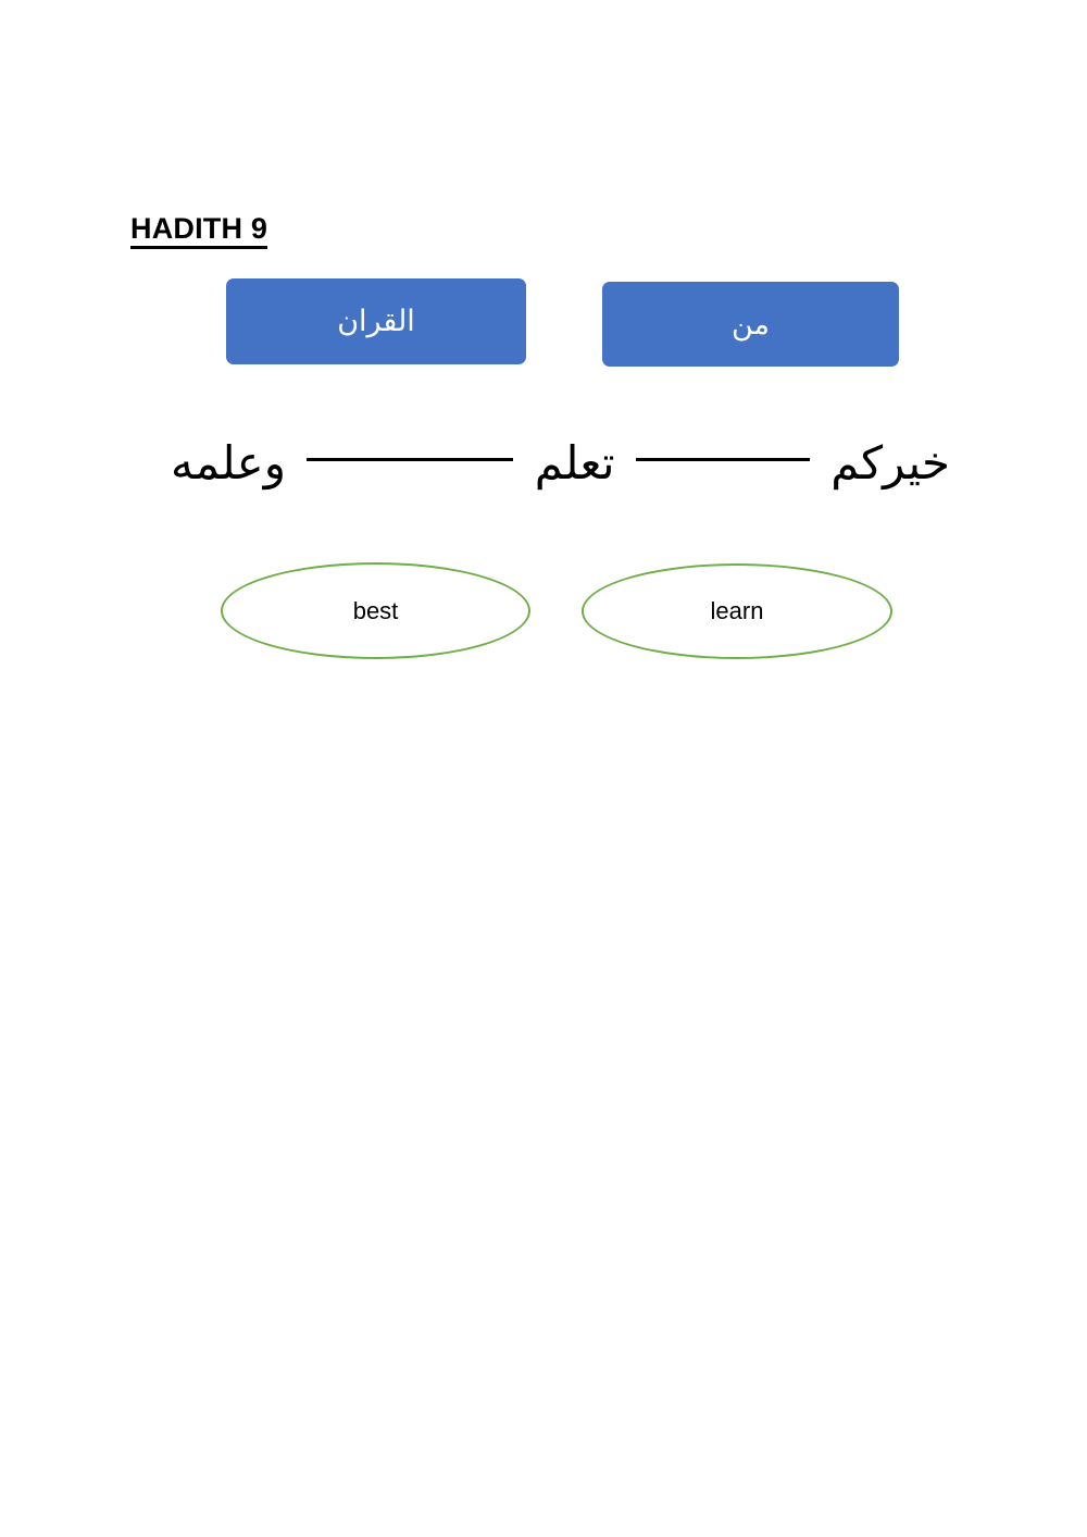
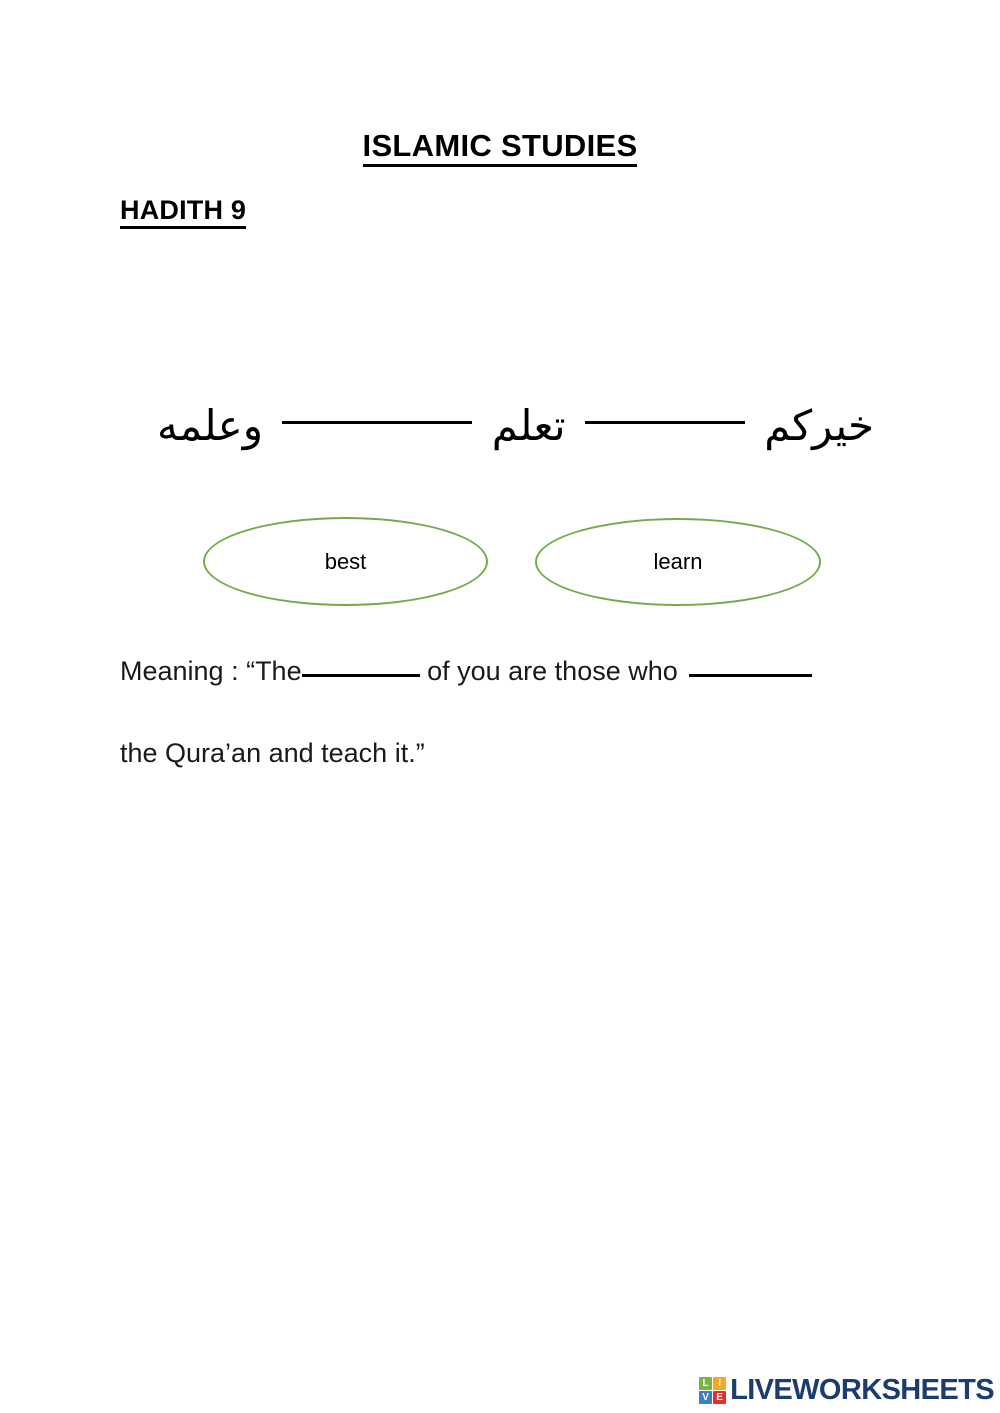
+ ISLAMIC STUDIES
  HADITH 9
- القران
- من
  خيركم تعلم وعلمه
  best
  learn
+ Meaning : “The of you are those who
+ the Qura’an and teach it.”
+ L
+ I
+ V
+ E
+ LIVEWORKSHEETS
